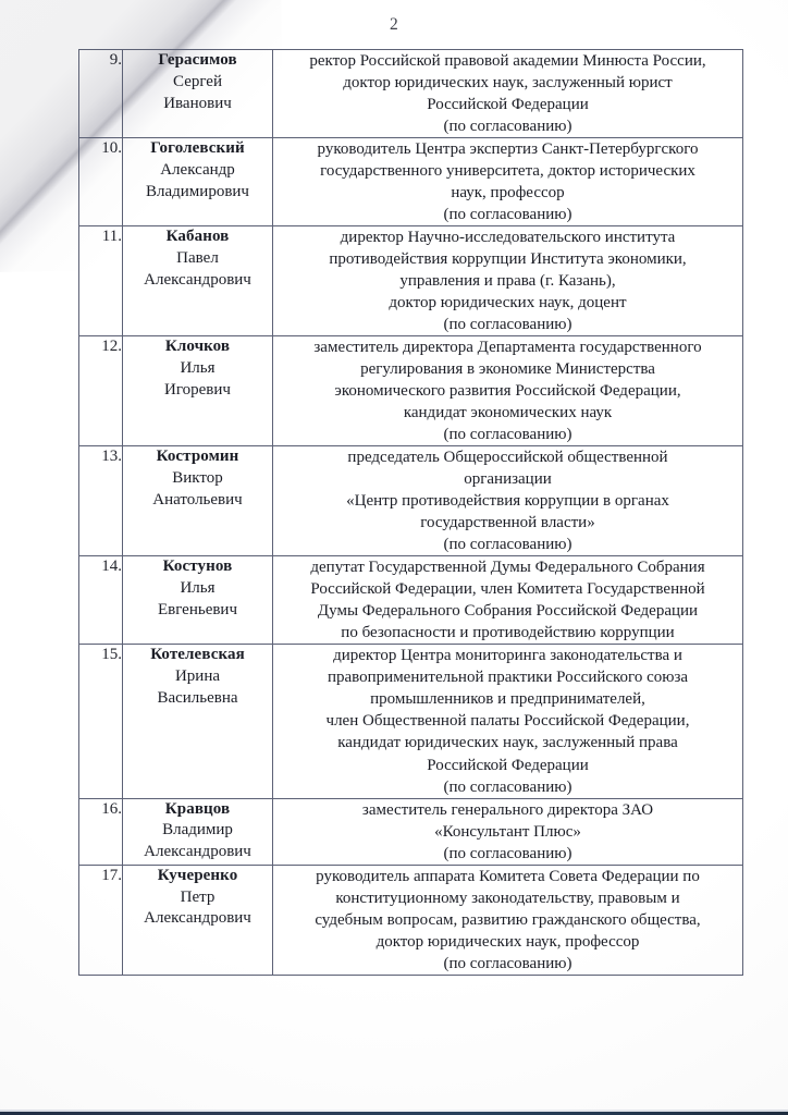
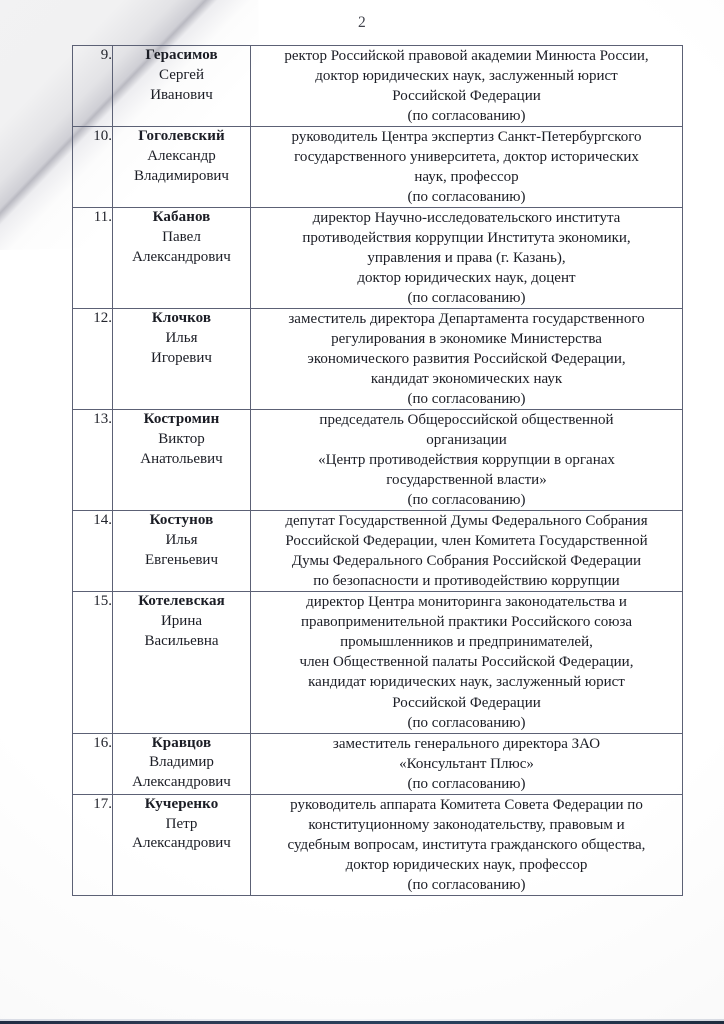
  2
  9.	ГерасимовСергейИванович	ректор Российской правовой академии Минюста России,доктор юридических наук, заслуженный юристРоссийской Федерации(по согласованию)
  10.	ГоголевскийАлександрВладимирович	руководитель Центра экспертиз Санкт-Петербургскогогосударственного университета, доктор историческихнаук, профессор(по согласованию)
  11.	КабановПавелАлександрович	директор Научно-исследовательского институтапротиводействия коррупции Института экономики,управления и права (г. Казань),доктор юридических наук, доцент(по согласованию)
  12.	КлочковИльяИгоревич	заместитель директора Департамента государственногорегулирования в экономике Министерстваэкономического развития Российской Федерации,кандидат экономических наук(по согласованию)
  13.	КостроминВикторАнатольевич	председатель Общероссийской общественнойорганизации«Центр противодействия коррупции в органахгосударственной власти»(по согласованию)
  14.	КостуновИльяЕвгеньевич	депутат Государственной Думы Федерального СобранияРоссийской Федерации, член Комитета ГосударственнойДумы Федерального Собрания Российской Федерациипо безопасности и противодействию коррупции
- 15.	КотелевскаяИринаВасильевна	директор Центра мониторинга законодательства иправоприменительной практики Российского союзапромышленников и предпринимателей,член Общественной палаты Российской Федерации,кандидат юридических наук, заслуженный праваРоссийской Федерации(по согласованию)
+ 15.	КотелевскаяИринаВасильевна	директор Центра мониторинга законодательства иправоприменительной практики Российского союзапромышленников и предпринимателей,член Общественной палаты Российской Федерации,кандидат юридических наук, заслуженный юристРоссийской Федерации(по согласованию)
  16.	КравцовВладимирАлександрович	заместитель генерального директора ЗАО«Консультант Плюс»(по согласованию)
- 17.	КучеренкоПетрАлександрович	руководитель аппарата Комитета Совета Федерации поконституционному законодательству, правовым исудебным вопросам, развитию гражданского общества,доктор юридических наук, профессор(по согласованию)
+ 17.	КучеренкоПетрАлександрович	руководитель аппарата Комитета Совета Федерации поконституционному законодательству, правовым исудебным вопросам, института гражданского общества,доктор юридических наук, профессор(по согласованию)
